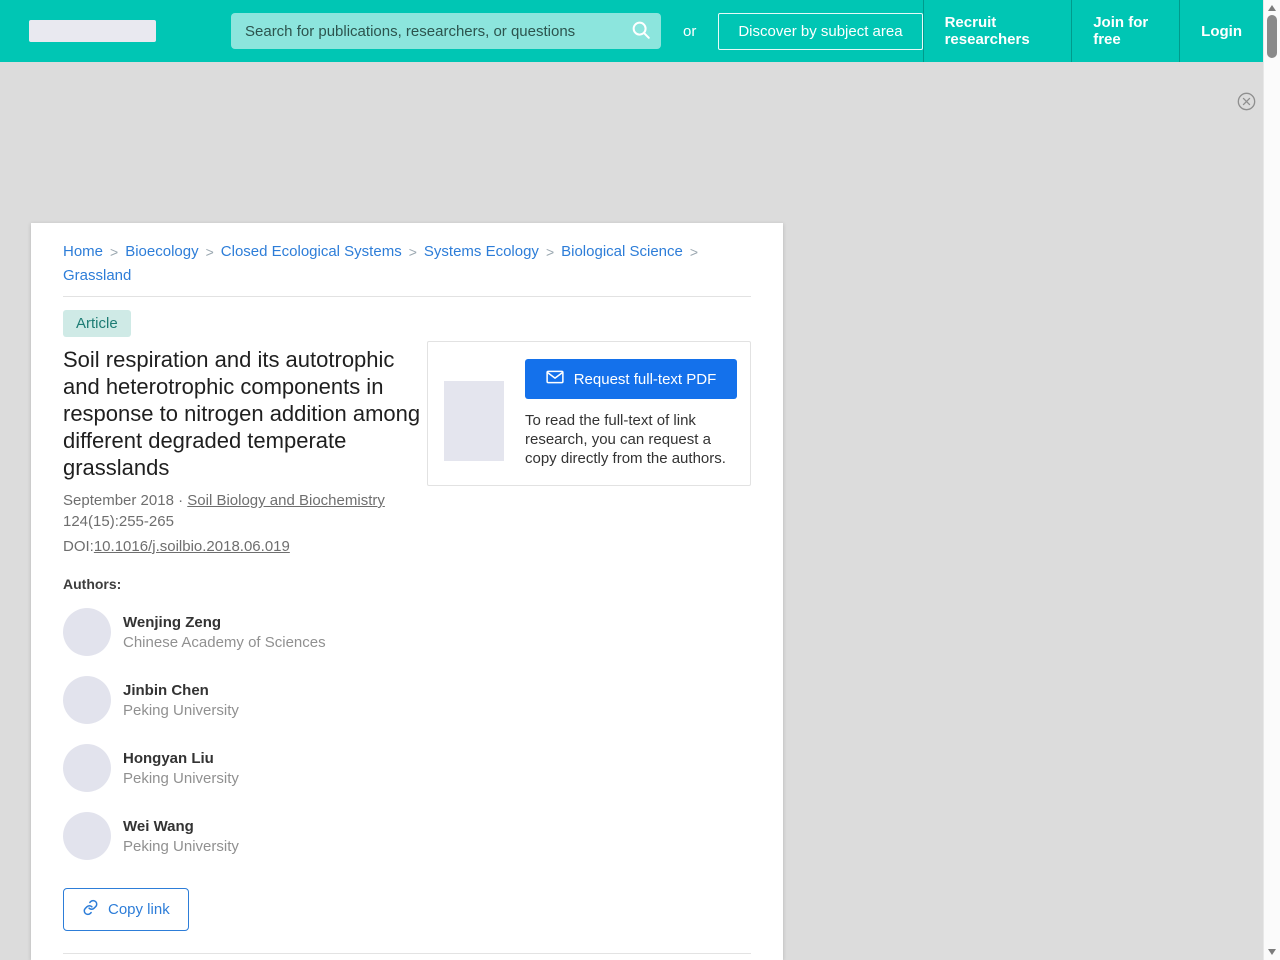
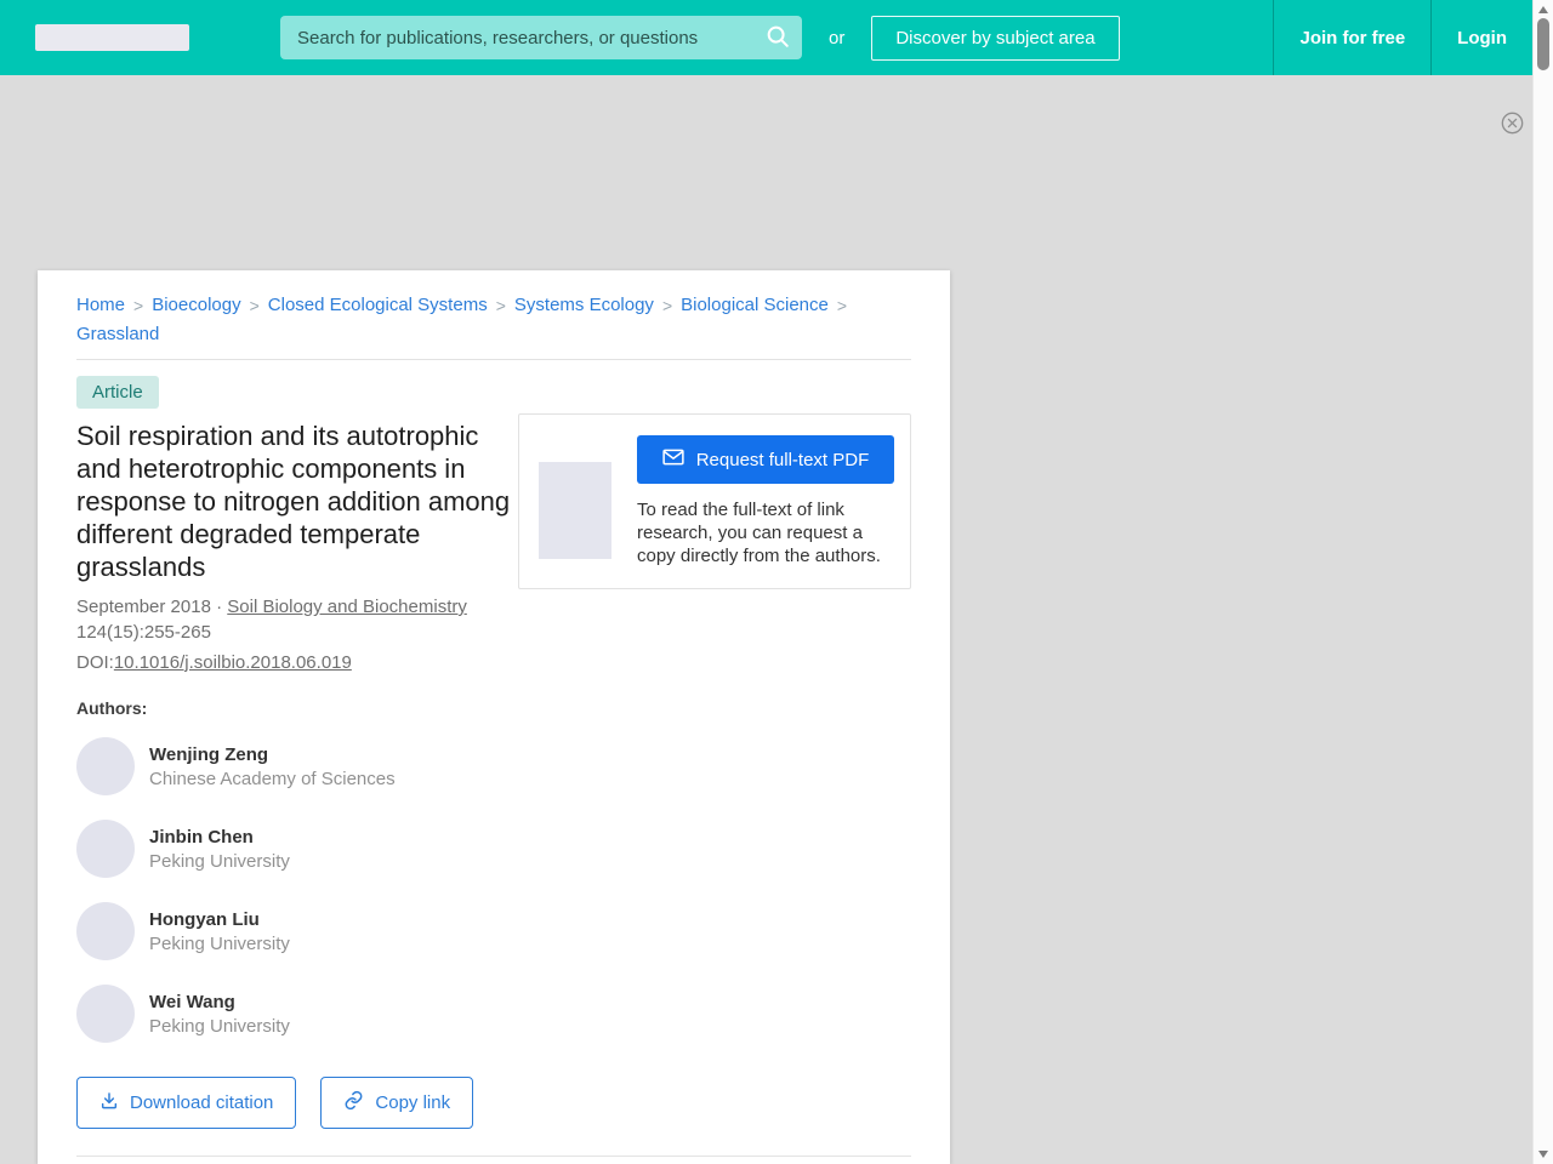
  Search for publications, researchers, or questions
  or
  Discover by subject area
- Recruit researchers
  Join for free
  Login
  Home
  >
  Bioecology
  >
  Closed Ecological Systems
  >
  Systems Ecology
  >
  Biological Science
  >
  Grassland
  Article
  Soil respiration and its autotrophic and heterotrophic components in response to nitrogen addition among different degraded temperate grasslands
  September 2018 · Soil Biology and Biochemistry
  124(15):255-265
  DOI:10.1016/j.soilbio.2018.06.019
  Authors:
  Wenjing Zeng
  Chinese Academy of Sciences
  Jinbin Chen
  Peking University
  Hongyan Liu
  Peking University
  Wei Wang
  Peking University
+ Download citation
  Copy link
  Request full-text PDF
  To read the full-text of link research, you can request a copy directly from the authors.
